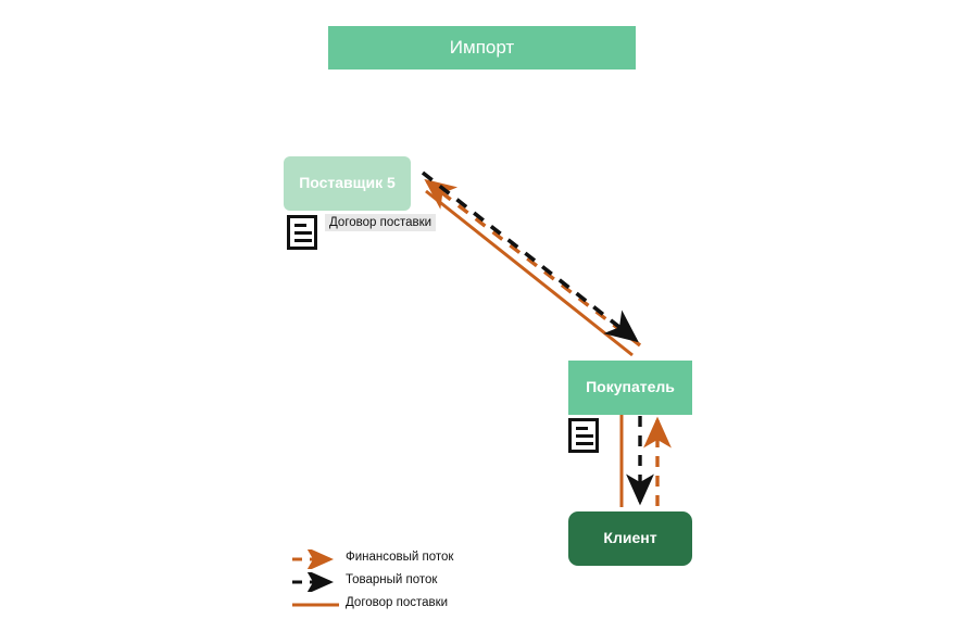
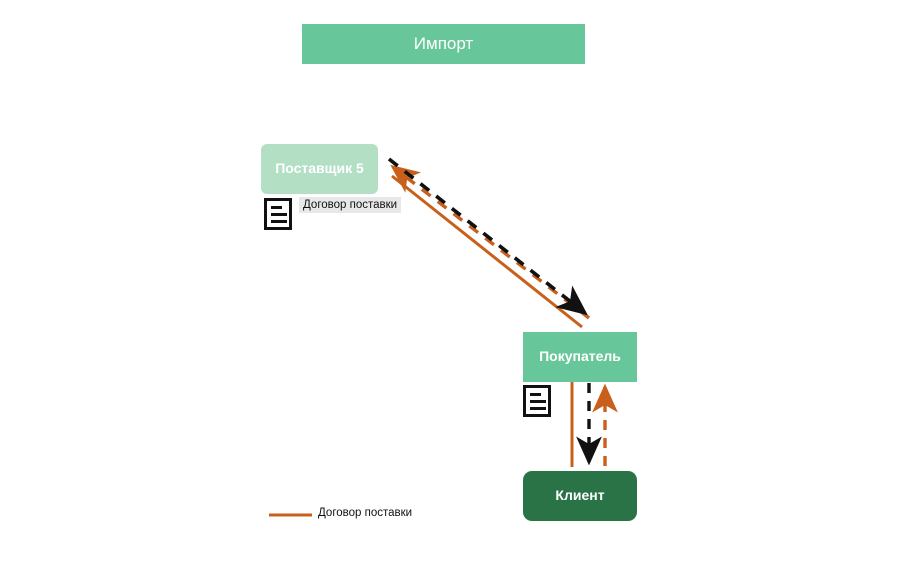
  Импорт
  Поставщик 5
  Покупатель
  Клиент
  Договор поставки
- Финансовый поток
- Товарный поток
  Договор поставки
